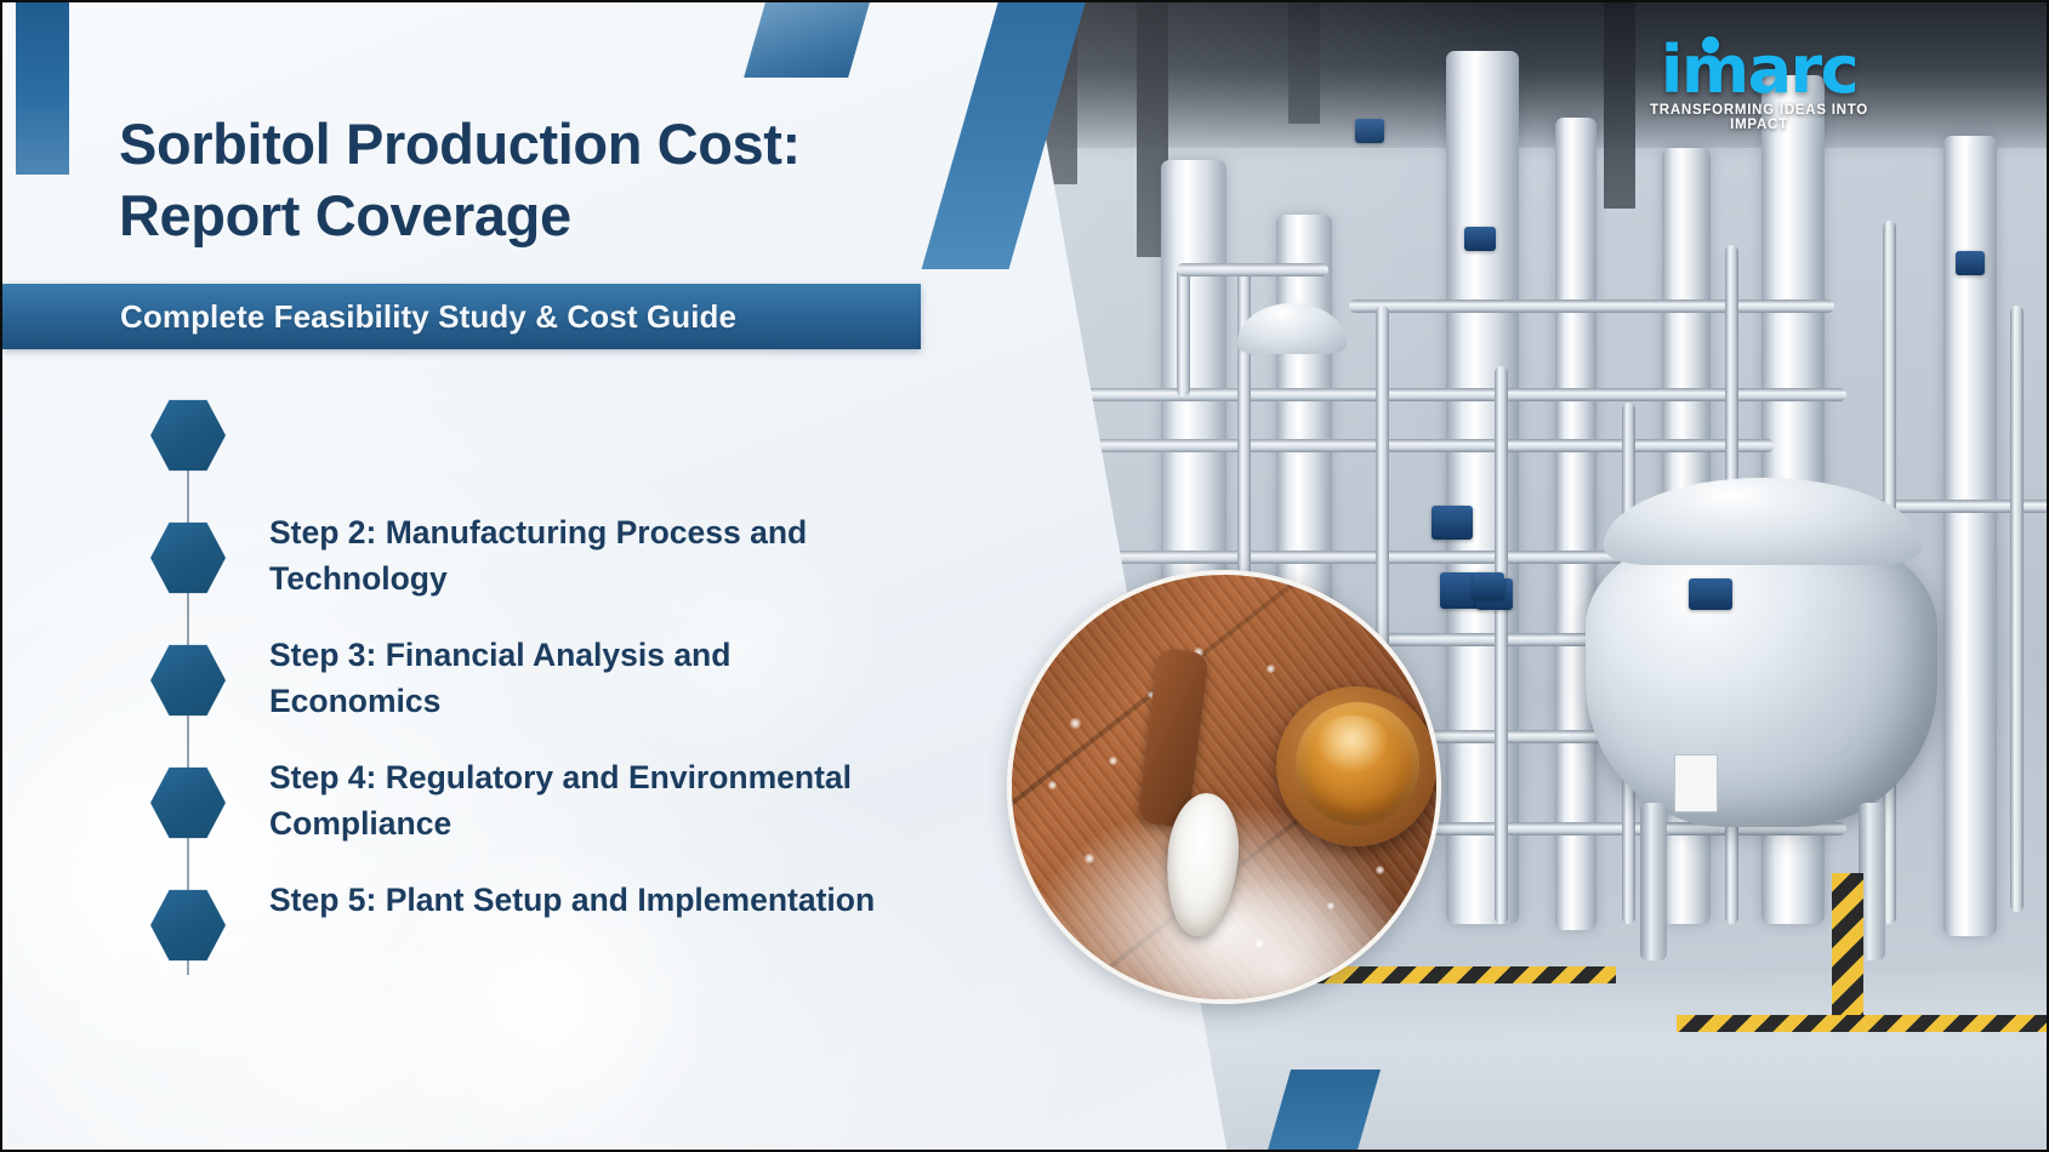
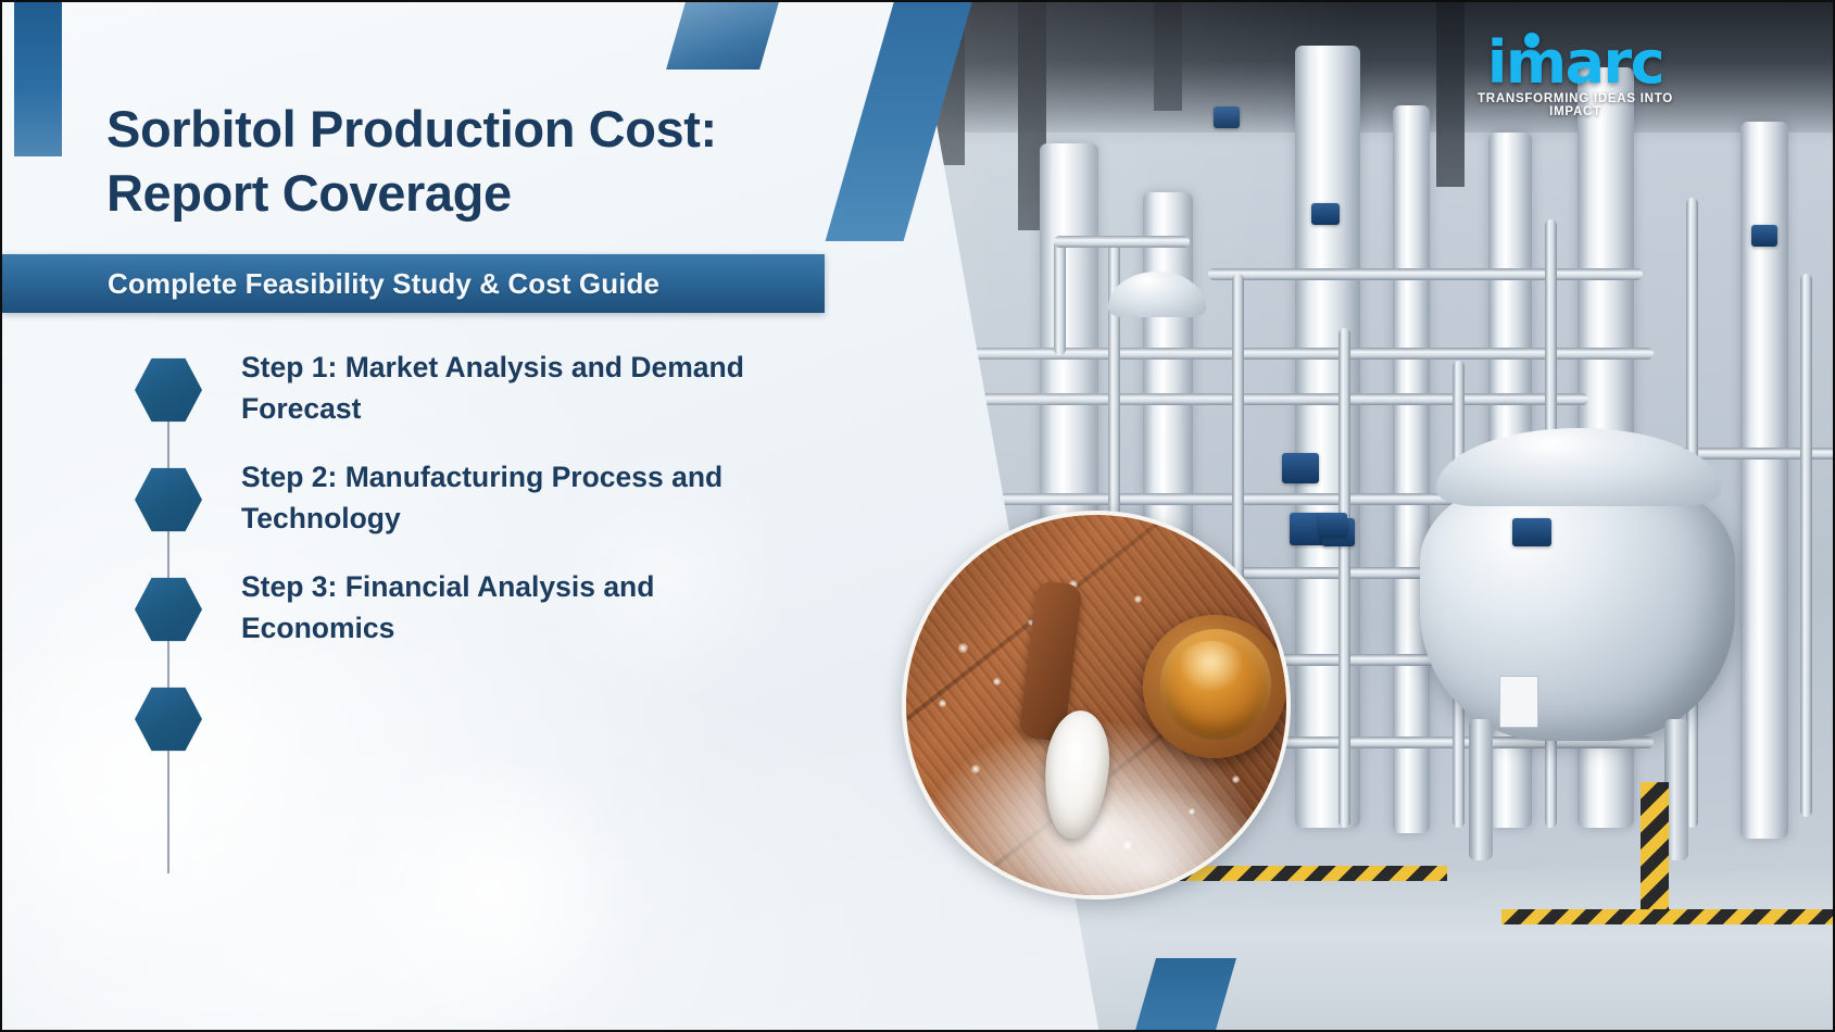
  Sorbitol Production Cost:
  Report Coverage
  Complete Feasibility Study & Cost Guide
+ Step 1: Market Analysis and Demand Forecast
  Step 2: Manufacturing Process and Technology
  Step 3: Financial Analysis and Economics
- Step 4: Regulatory and Environmental Compliance
- Step 5: Plant Setup and Implementation
  imarc
  TRANSFORMING IDEAS INTO IMPACT
